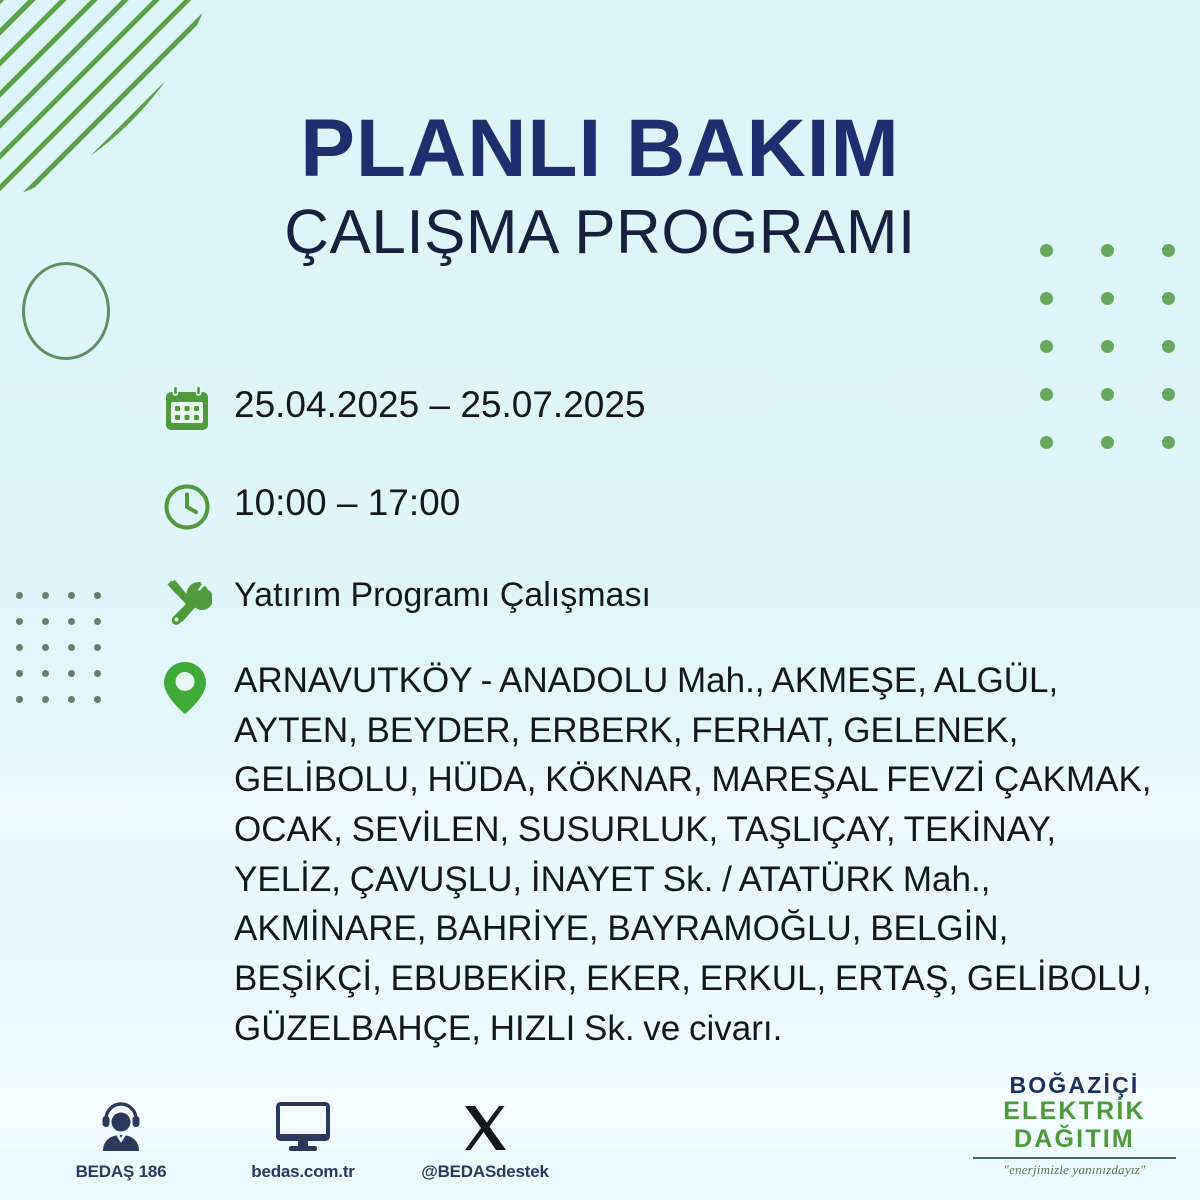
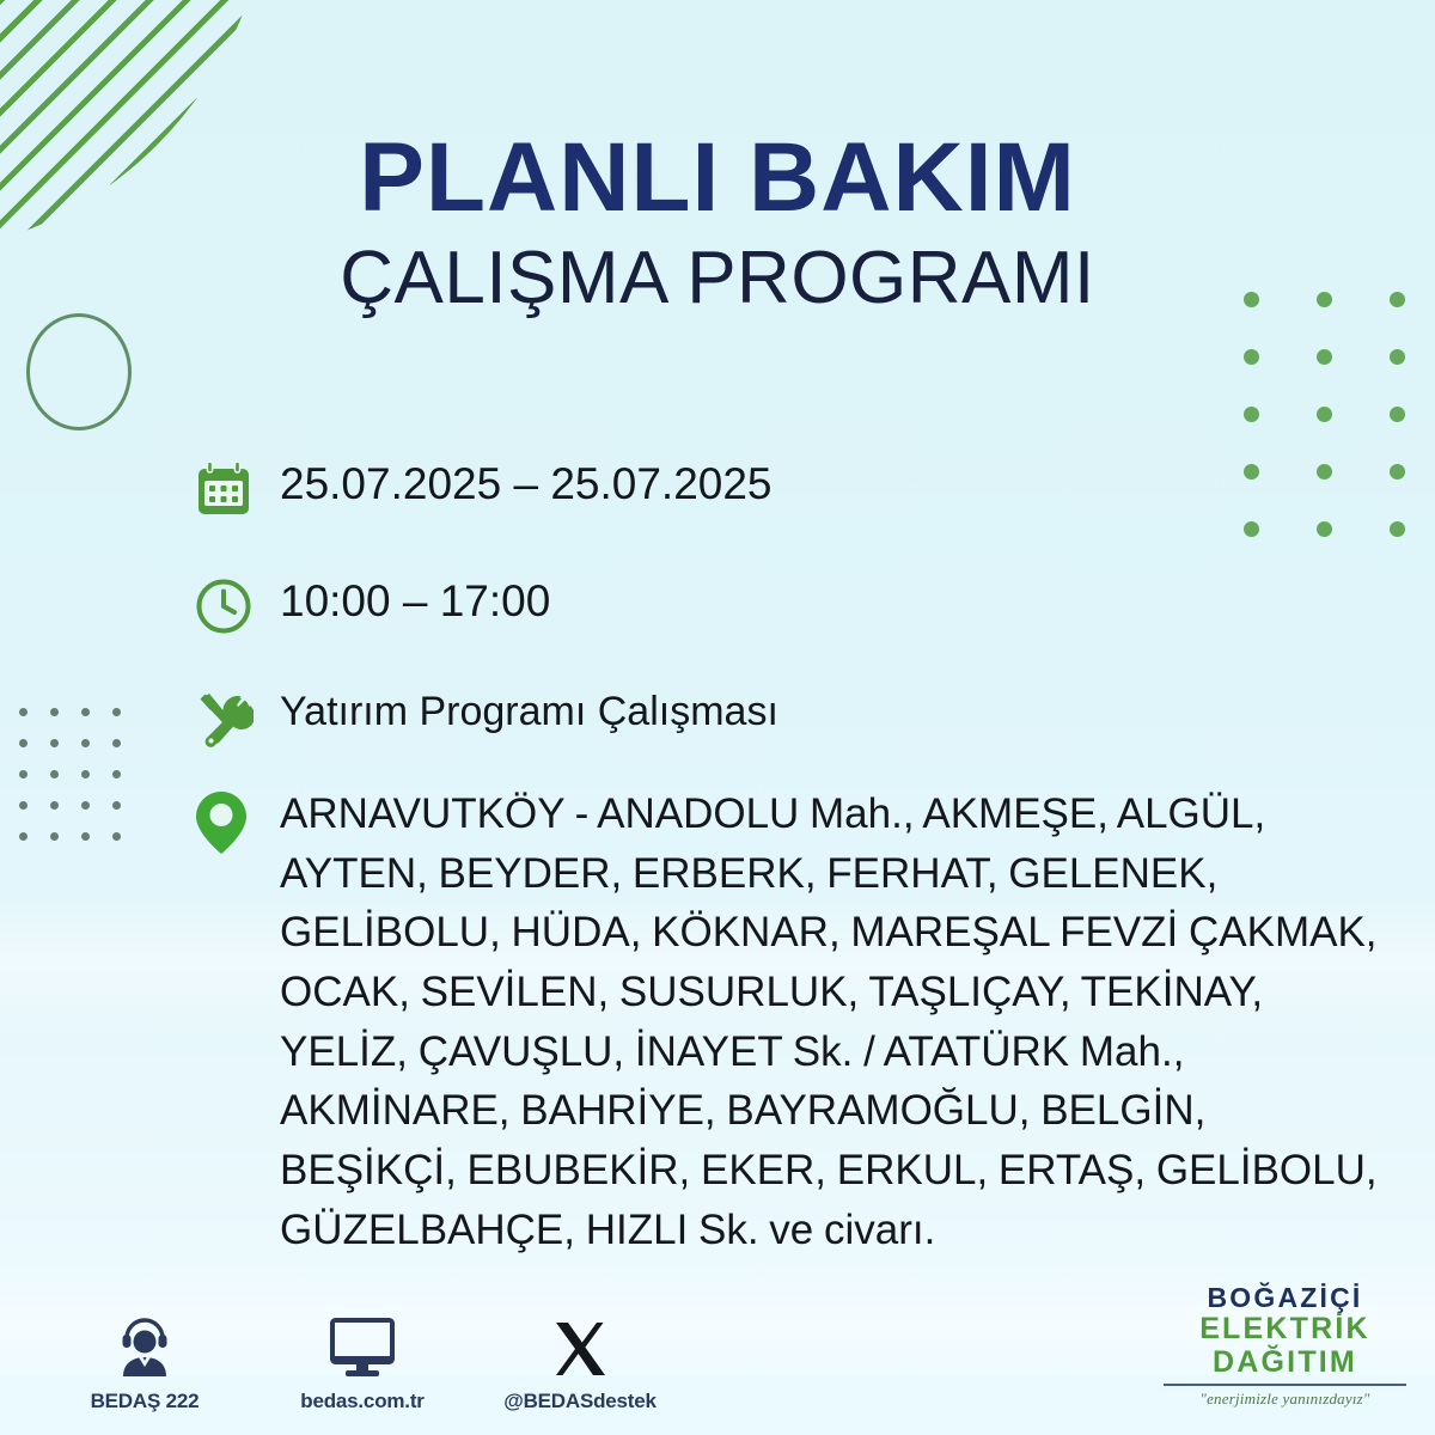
  PLANLI BAKIM
  ÇALIŞMA PROGRAMI
- 25.04.2025 – 25.07.2025
+ 25.07.2025 – 25.07.2025
  10:00 – 17:00
  Yatırım Programı Çalışması
  ARNAVUTKÖY - ANADOLU Mah., AKMEŞE, ALGÜL, AYTEN, BEYDER, ERBERK, FERHAT, GELENEK, GELİBOLU, HÜDA, KÖKNAR, MAREŞAL FEVZİ ÇAKMAK, OCAK, SEVİLEN, SUSURLUK, TAŞLIÇAY, TEKİNAY, YELİZ, ÇAVUŞLU, İNAYET Sk. / ATATÜRK Mah., AKMİNARE, BAHRİYE, BAYRAMOĞLU, BELGİN, BEŞİKÇİ, EBUBEKİR, EKER, ERKUL, ERTAŞ, GELİBOLU, GÜZELBAHÇE, HIZLI Sk. ve civarı.
- BEDAŞ 186
+ BEDAŞ 222
  bedas.com.tr
  @BEDASdestek
  BOĞAZİÇİ
  ELEKTRİK
  DAĞITIM
  "enerjimizle yanınızdayız"
